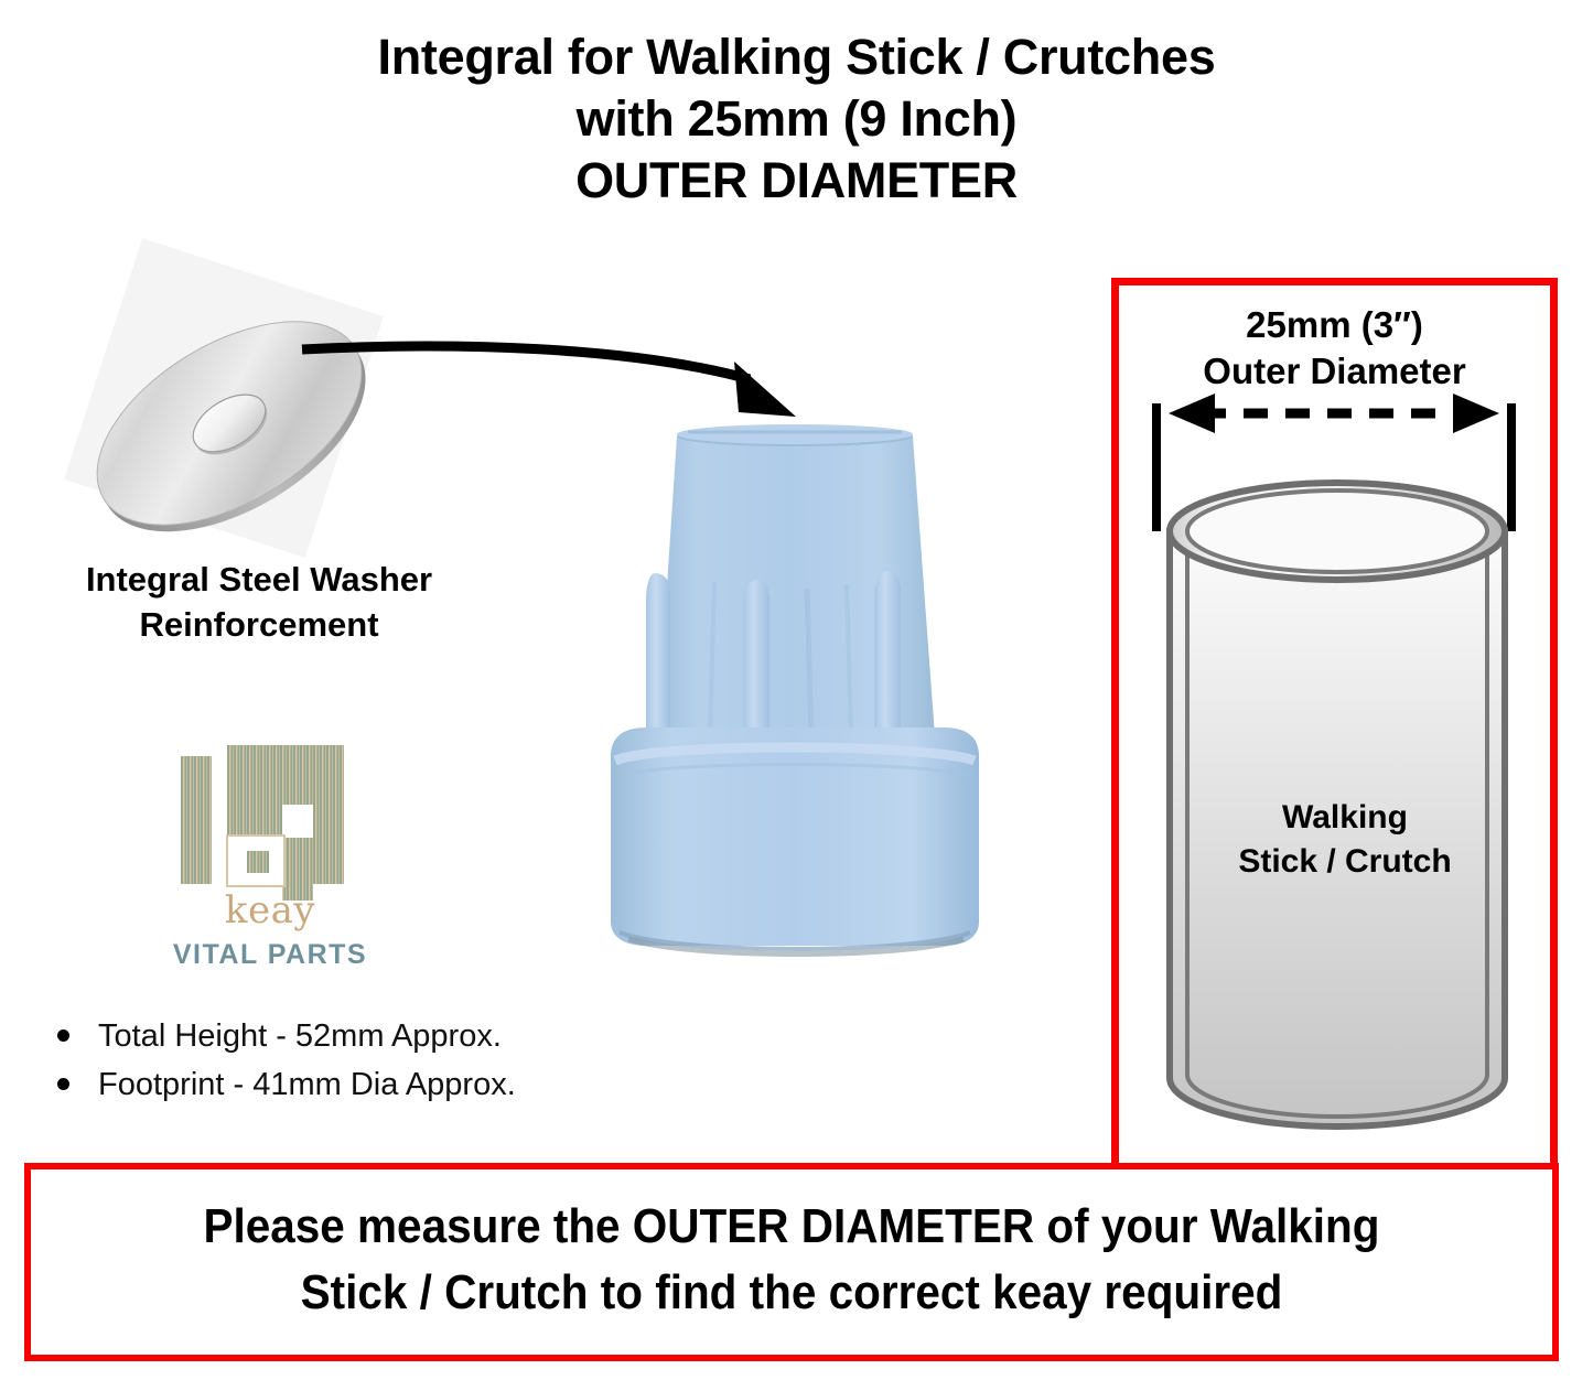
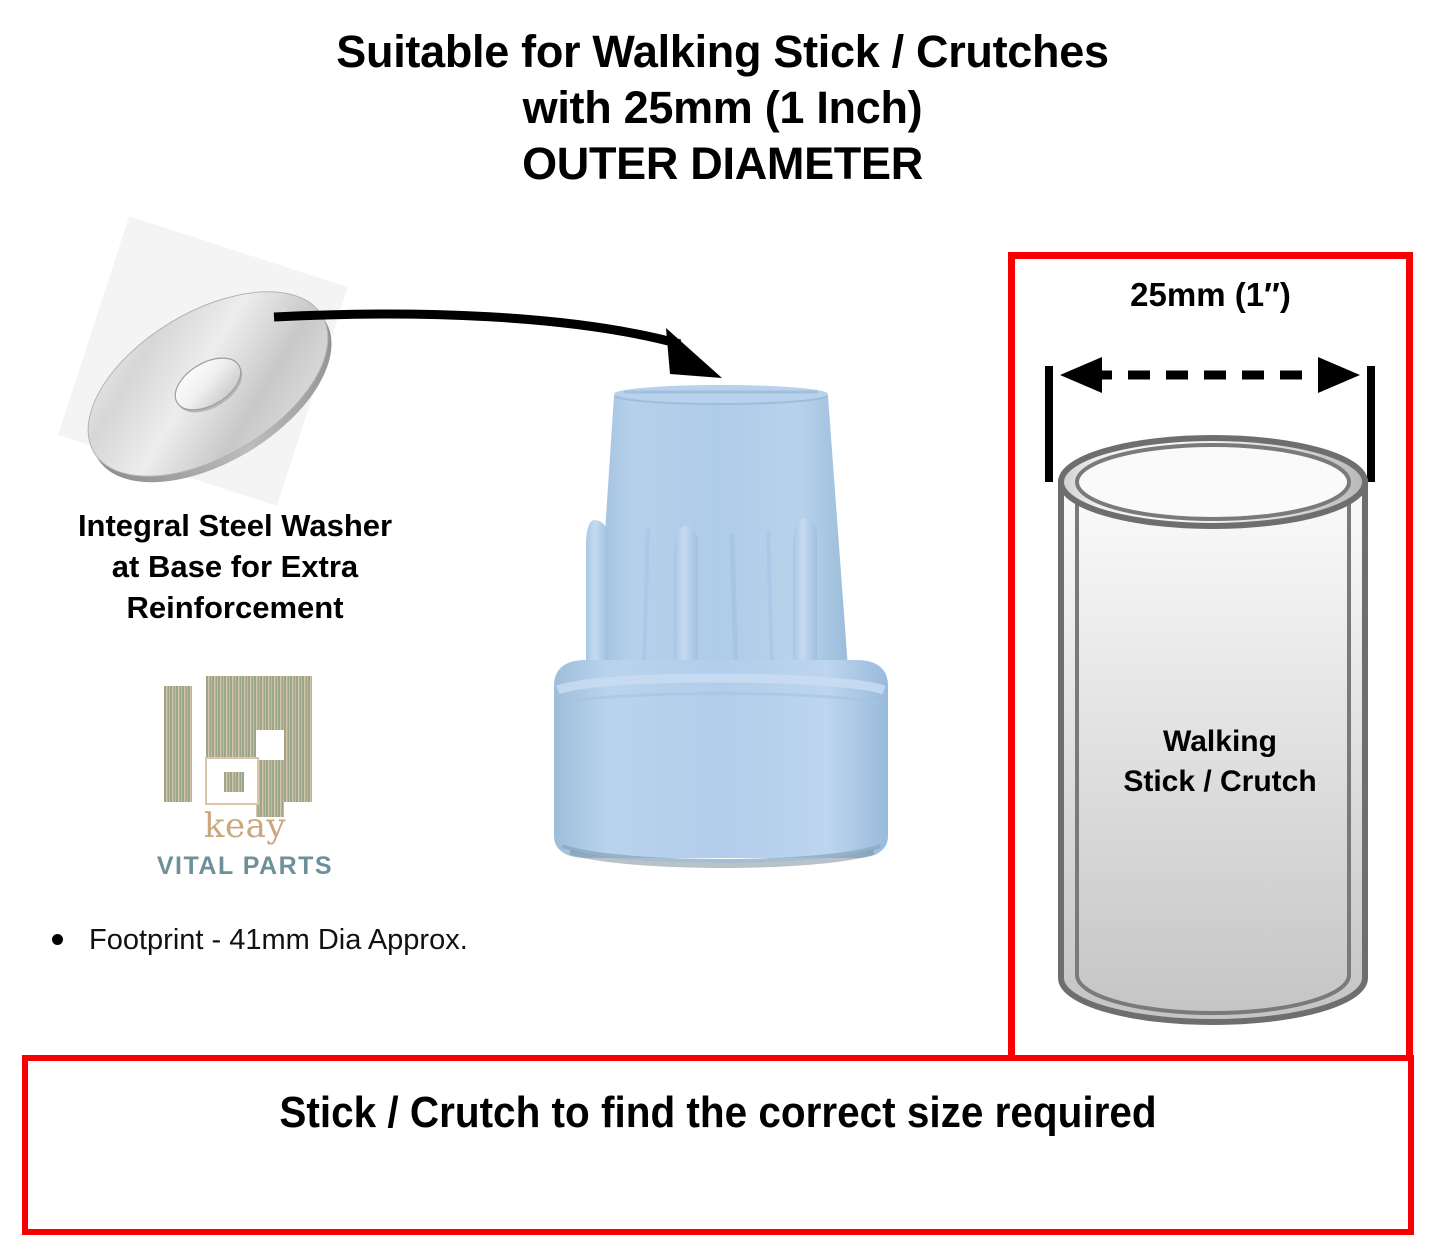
- Integral for Walking Stick / Crutches
+ Suitable for Walking Stick / Crutches
- with 25mm (9 Inch)
+ with 25mm (1 Inch)
  OUTER DIAMETER
  Integral Steel Washer
+ at Base for Extra
  Reinforcement
  keay
  VITAL PARTS
- Total Height - 52mm Approx.
  Footprint - 41mm Dia Approx.
- 25mm (3″)
+ 25mm (1″)
- Outer Diameter
  Walking
  Stick / Crutch
- Please measure the OUTER DIAMETER of your Walking
- Stick / Crutch to find the correct keay required
+ Stick / Crutch to find the correct size required
